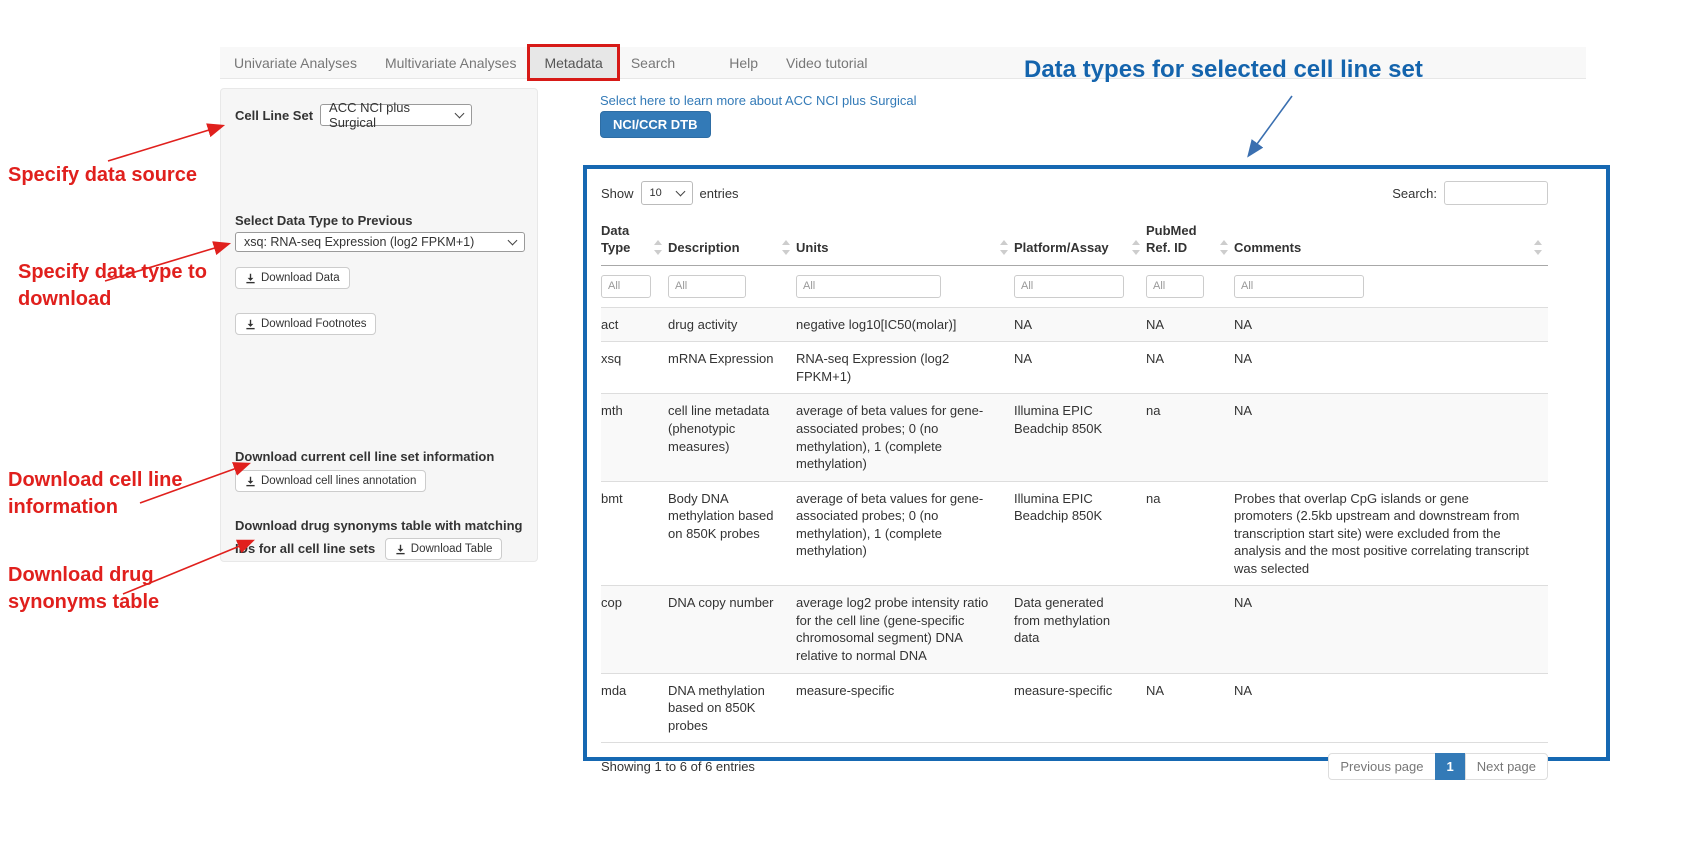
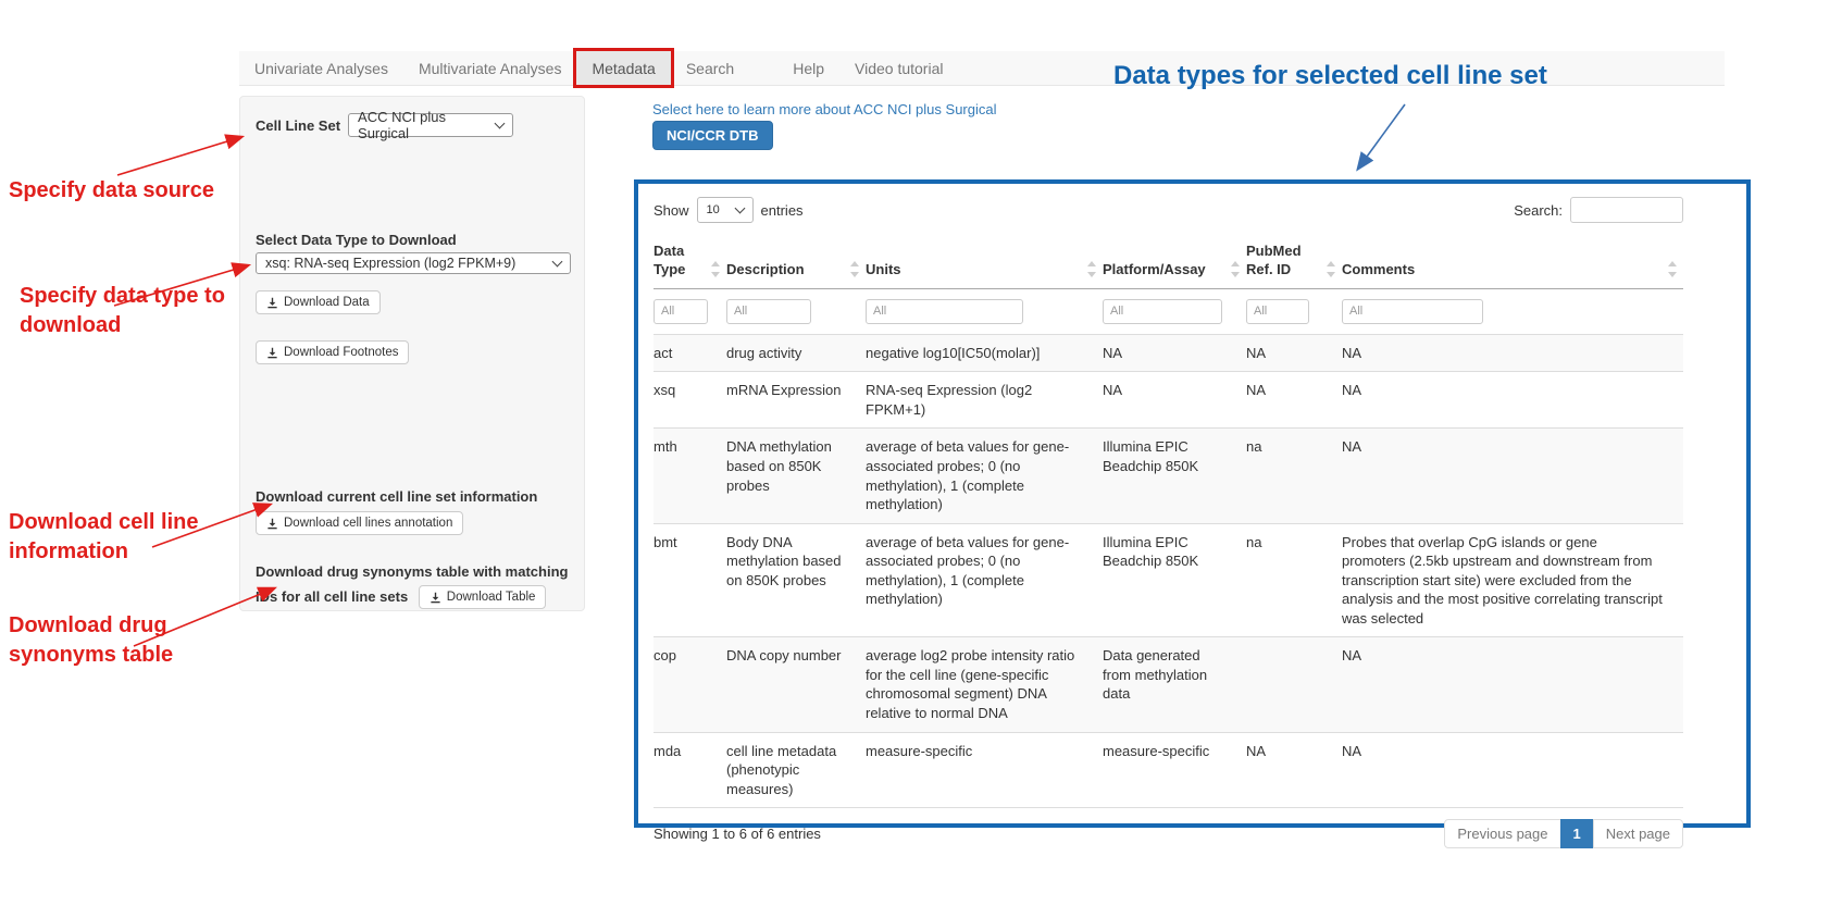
  Specify data source
  Specify data type to download
  Download cell line information
  Download drug synonyms table
  Data types for selected cell line set
  Univariate Analyses
  Multivariate Analyses
  Metadata
  Search
  Help
  Video tutorial
  Cell Line Set
  ACC NCI plus Surgical
- Select Data Type to Previous
+ Select Data Type to Download
- xsq: RNA-seq Expression (log2 FPKM+1)
+ xsq: RNA-seq Expression (log2 FPKM+9)
  Download Data
  Download Footnotes
  Download current cell line set information
  Download cell lines annotation
  Download drug synonyms table with matching IDs for all cell line sets
  Download Table
  Select here to learn more about ACC NCI plus Surgical
  NCI/CCR DTB
  Show
  10
  entries
  Search:
  Data Type	Description	Units	Platform/Assay	PubMed Ref. ID	Comments
  All	All	All	All	All	All
  act	drug activity	negative log10[IC50(molar)]	NA	NA	NA
  xsq	mRNA Expression	RNA-seq Expression (log2 FPKM+1)	NA	NA	NA
- mth	cell line metadata (phenotypic measures)	average of beta values for gene-associated probes; 0 (no methylation), 1 (complete methylation)	Illumina EPIC Beadchip 850K	na	NA
+ mth	DNA methylation based on 850K probes	average of beta values for gene-associated probes; 0 (no methylation), 1 (complete methylation)	Illumina EPIC Beadchip 850K	na	NA
  bmt	Body DNA methylation based on 850K probes	average of beta values for gene-associated probes; 0 (no methylation), 1 (complete methylation)	Illumina EPIC Beadchip 850K	na	Probes that overlap CpG islands or gene promoters (2.5kb upstream and downstream from transcription start site) were excluded from the analysis and the most positive correlating transcript was selected
  cop	DNA copy number	average log2 probe intensity ratio for the cell line (gene-specific chromosomal segment) DNA relative to normal DNA	Data generated from methylation data		NA
- mda	DNA methylation based on 850K probes	measure-specific	measure-specific	NA	NA
+ mda	cell line metadata (phenotypic measures)	measure-specific	measure-specific	NA	NA
  Showing 1 to 6 of 6 entries
  Previous page
  1
  Next page
